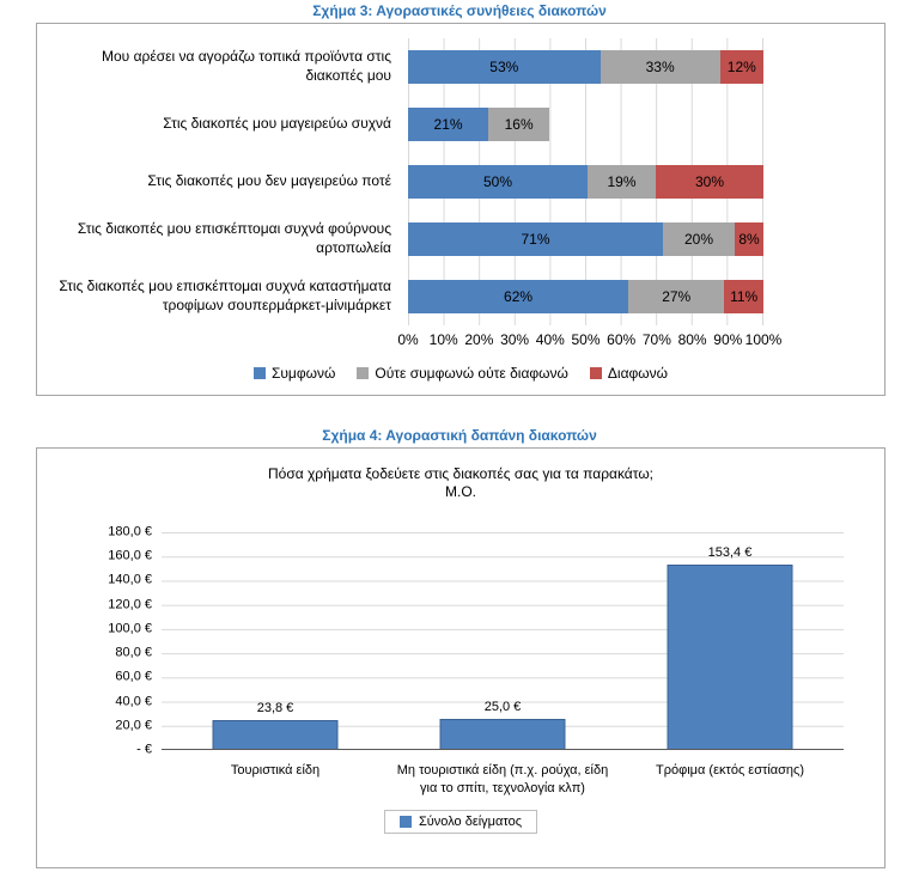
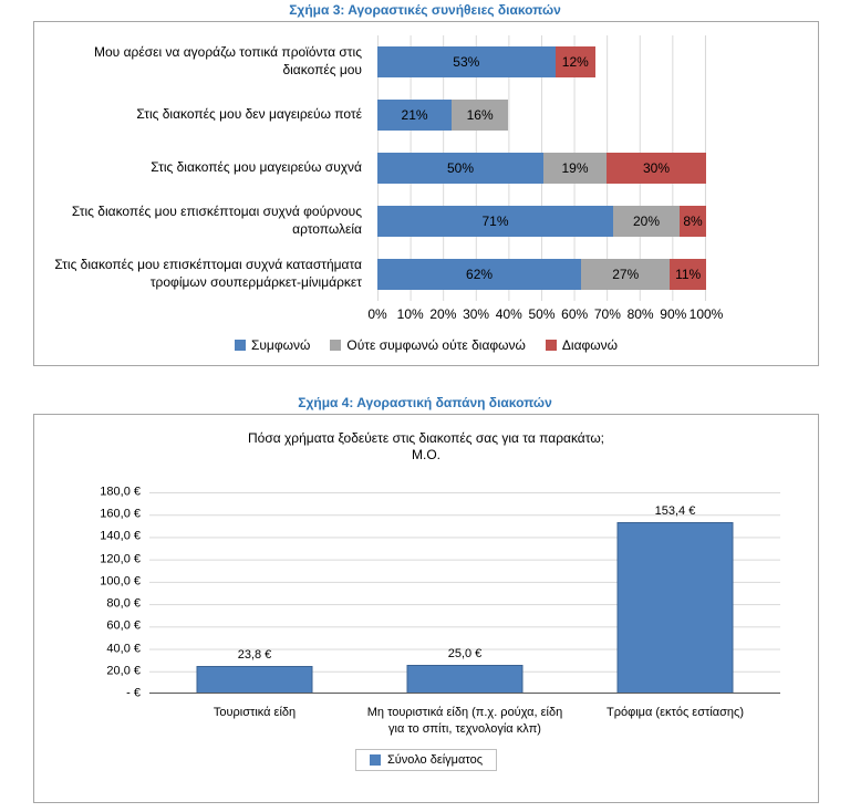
  Σχήμα 3: Αγοραστικές συνήθειες διακοπών
  Μου αρέσει να αγοράζω τοπικά προϊόντα στις διακοπές μου
  53%
- 33%
  12%
- Στις διακοπές μου μαγειρεύω συχνά
+ Στις διακοπές μου δεν μαγειρεύω ποτέ
  21%
  16%
- Στις διακοπές μου δεν μαγειρεύω ποτέ
+ Στις διακοπές μου μαγειρεύω συχνά
  50%
  19%
  30%
  Στις διακοπές μου επισκέπτομαι συχνά φούρνους αρτοπωλεία
  71%
  20%
  8%
  Στις διακοπές μου επισκέπτομαι συχνά καταστήματα τροφίμων σουπερμάρκετ-μίνιμάρκετ
  62%
  27%
  11%
  0%
  10%
  20%
  30%
  40%
  50%
  60%
  70%
  80%
  90%
  100%
  Συμφωνώ
  Ούτε συμφωνώ ούτε διαφωνώ
  Διαφωνώ
  Σχήμα 4: Αγοραστική δαπάνη διακοπών
  Πόσα χρήματα ξοδεύετε στις διακοπές σας για τα παρακάτω;
  Μ.Ο.
  180,0 €
  160,0 €
  140,0 €
  120,0 €
  100,0 €
  80,0 €
  60,0 €
  40,0 €
  20,0 €
  - €
  23,8 €
  25,0 €
  153,4 €
  Τουριστικά είδη
  Μη τουριστικά είδη (π.χ. ρούχα, είδη για το σπίτι, τεχνολογία κλπ)
  Τρόφιμα (εκτός εστίασης)
  Σύνολο δείγματος
